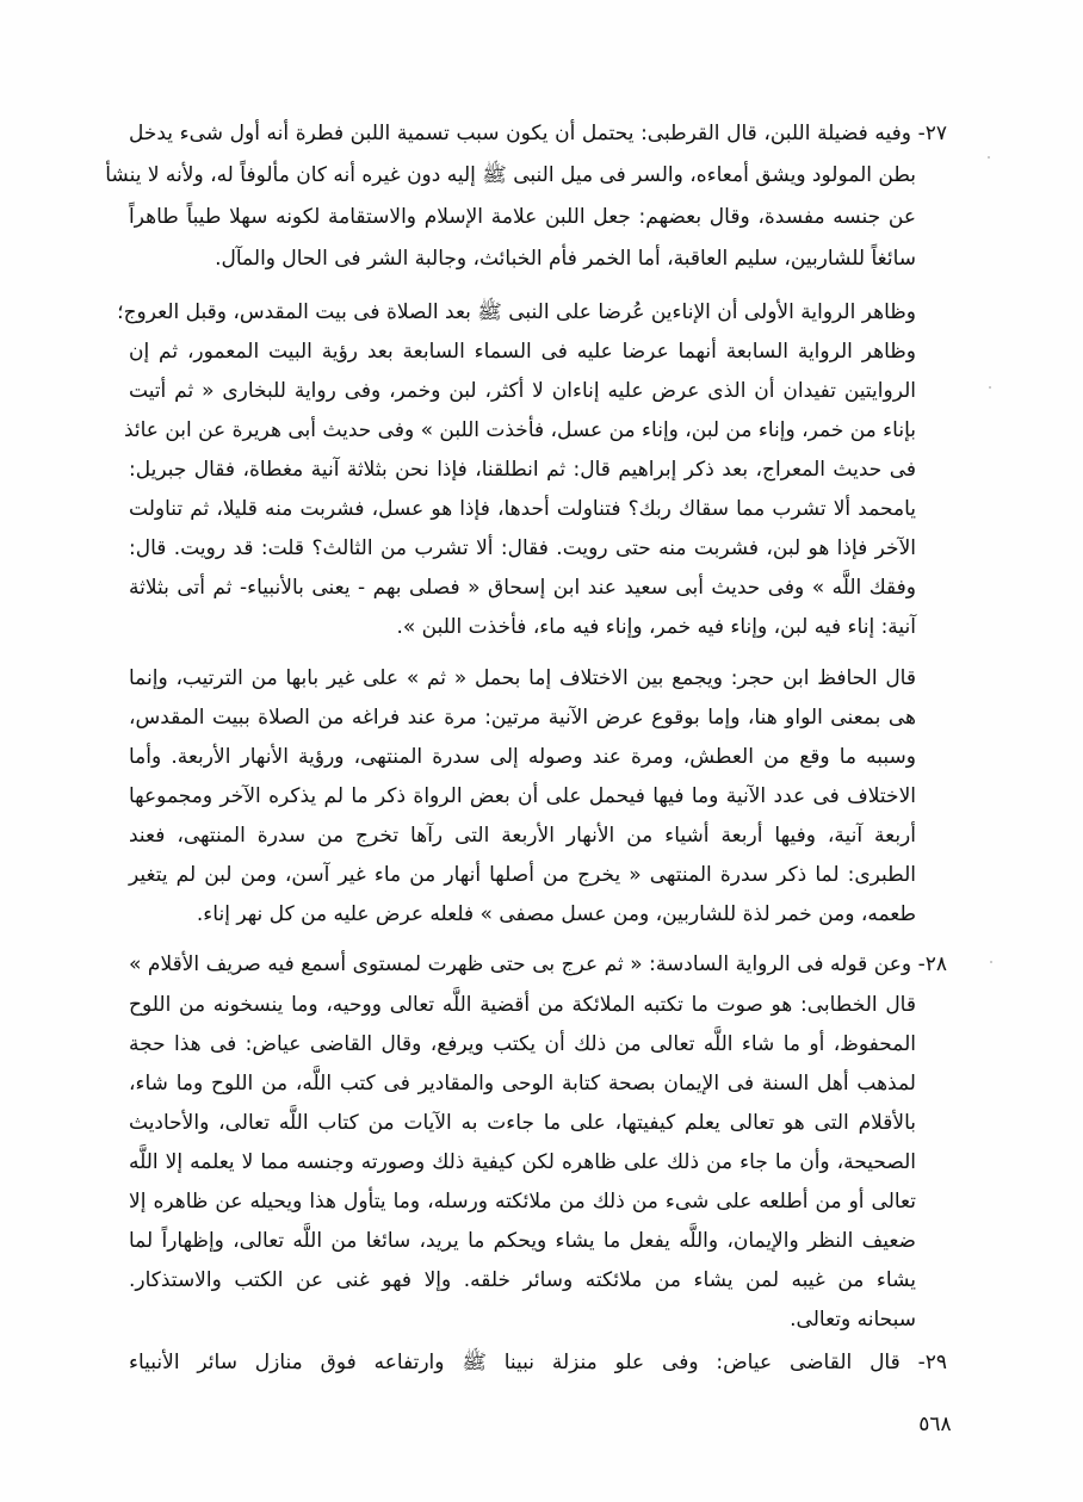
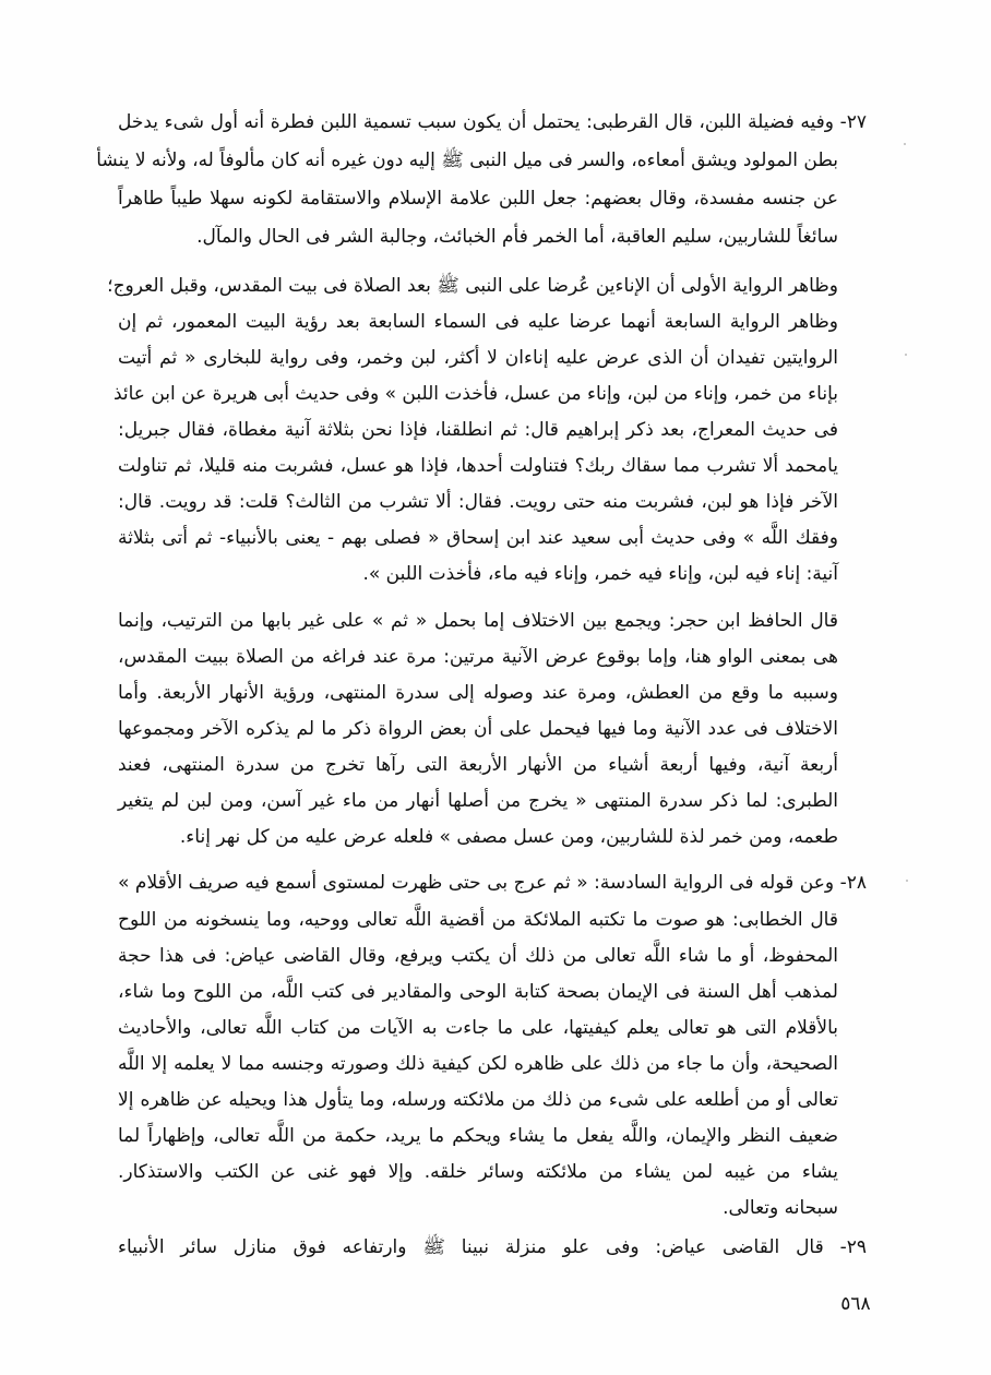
  ٢٧- وفيه فضيلة اللبن، قال القرطبى: يحتمل أن يكون سبب تسمية اللبن فطرة أنه أول شىء يدخل
  بطن المولود ويشق أمعاءه، والسر فى ميل النبى ﷺ إليه دون غيره أنه كان مألوفاً له، ولأنه لا ينشأ
  عن جنسه مفسدة، وقال بعضهم: جعل اللبن علامة الإسلام والاستقامة لكونه سهلا طيباً طاهراً
  سائغاً للشاربين، سليم العاقبة، أما الخمر فأم الخبائث، وجالبة الشر فى الحال والمآل.
  وظاهر الرواية الأولى أن الإناءين عُرضا على النبى ﷺ بعد الصلاة فى بيت المقدس، وقبل العروج؛
  وظاهر الرواية السابعة أنهما عرضا عليه فى السماء السابعة بعد رؤية البيت المعمور، ثم إن
  الروايتين تفيدان أن الذى عرض عليه إناءان لا أكثر، لبن وخمر، وفى رواية للبخارى « ثم أتيت
  بإناء من خمر، وإناء من لبن، وإناء من عسل، فأخذت اللبن » وفى حديث أبى هريرة عن ابن عائذ
  فى حديث المعراج، بعد ذكر إبراهيم قال: ثم انطلقنا، فإذا نحن بثلاثة آنية مغطاة، فقال جبريل:
  يامحمد ألا تشرب مما سقاك ربك؟ فتناولت أحدها، فإذا هو عسل، فشربت منه قليلا، ثم تناولت
  الآخر فإذا هو لبن، فشربت منه حتى رويت. فقال: ألا تشرب من الثالث؟ قلت: قد رويت. قال:
  وفقك اللَّه » وفى حديث أبى سعيد عند ابن إسحاق « فصلى بهم - يعنى بالأنبياء- ثم أتى بثلاثة
  آنية: إناء فيه لبن، وإناء فيه خمر، وإناء فيه ماء، فأخذت اللبن ».
  قال الحافظ ابن حجر: ويجمع بين الاختلاف إما بحمل « ثم » على غير بابها من الترتيب، وإنما
  هى بمعنى الواو هنا، وإما بوقوع عرض الآنية مرتين: مرة عند فراغه من الصلاة ببيت المقدس،
  وسببه ما وقع من العطش، ومرة عند وصوله إلى سدرة المنتهى، ورؤية الأنهار الأربعة. وأما
  الاختلاف فى عدد الآنية وما فيها فيحمل على أن بعض الرواة ذكر ما لم يذكره الآخر ومجموعها
  أربعة آنية، وفيها أربعة أشياء من الأنهار الأربعة التى رآها تخرج من سدرة المنتهى، فعند
  الطبرى: لما ذكر سدرة المنتهى « يخرج من أصلها أنهار من ماء غير آسن، ومن لبن لم يتغير
  طعمه، ومن خمر لذة للشاربين، ومن عسل مصفى » فلعله عرض عليه من كل نهر إناء.
  ٢٨- وعن قوله فى الرواية السادسة: « ثم عرج بى حتى ظهرت لمستوى أسمع فيه صريف الأقلام »
  قال الخطابى: هو صوت ما تكتبه الملائكة من أقضية اللَّه تعالى ووحيه، وما ينسخونه من اللوح
  المحفوظ، أو ما شاء اللَّه تعالى من ذلك أن يكتب ويرفع، وقال القاضى عياض: فى هذا حجة
  لمذهب أهل السنة فى الإيمان بصحة كتابة الوحى والمقادير فى كتب اللَّه، من اللوح وما شاء،
  بالأقلام التى هو تعالى يعلم كيفيتها، على ما جاءت به الآيات من كتاب اللَّه تعالى، والأحاديث
  الصحيحة، وأن ما جاء من ذلك على ظاهره لكن كيفية ذلك وصورته وجنسه مما لا يعلمه إلا اللَّه
  تعالى أو من أطلعه على شىء من ذلك من ملائكته ورسله، وما يتأول هذا ويحيله عن ظاهره إلا
- ضعيف النظر والإيمان، واللَّه يفعل ما يشاء ويحكم ما يريد، سائغا من اللَّه تعالى، وإظهاراً لما
+ ضعيف النظر والإيمان، واللَّه يفعل ما يشاء ويحكم ما يريد، حكمة من اللَّه تعالى، وإظهاراً لما
  يشاء من غيبه لمن يشاء من ملائكته وسائر خلقه. وإلا فهو غنى عن الكتب والاستذكار.
  سبحانه وتعالى.
  ٢٩- قال القاضى عياض: وفى علو منزلة نبينا ﷺ وارتفاعه فوق منازل سائر الأنبياء
  ٥٦٨
